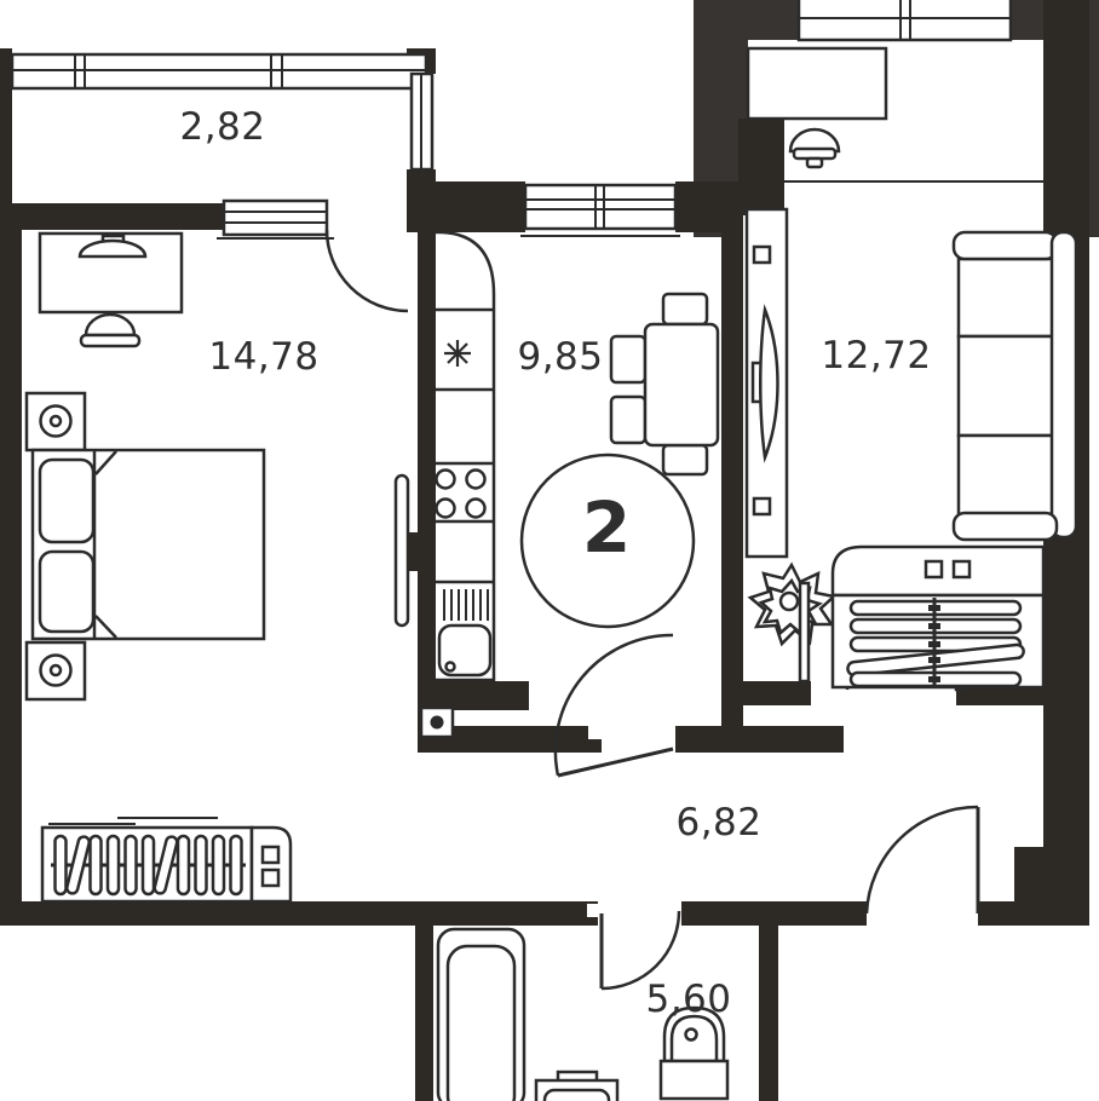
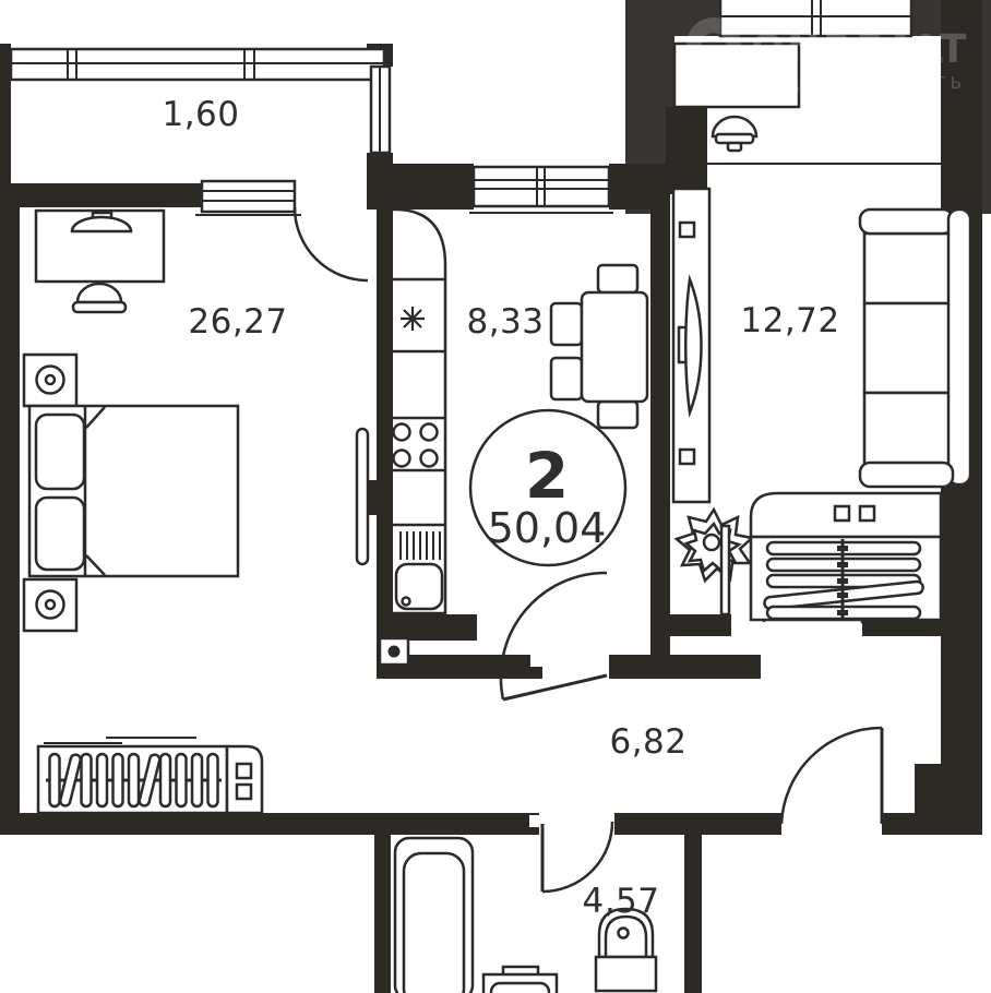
- 2,82
+ 1,60
- 14,78
+ 26,27
- 9,85
+ 8,33
  12,72
  6,82
- 5,60
+ 4,57
  2
+ 50,04
+ ONREALT
+ НЕДВИЖИМОСТЬ
